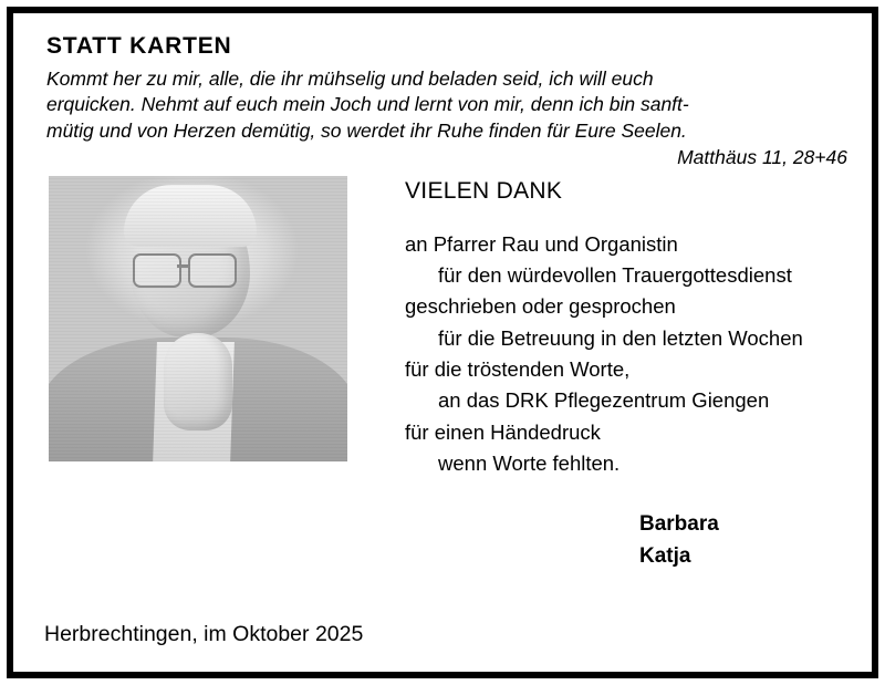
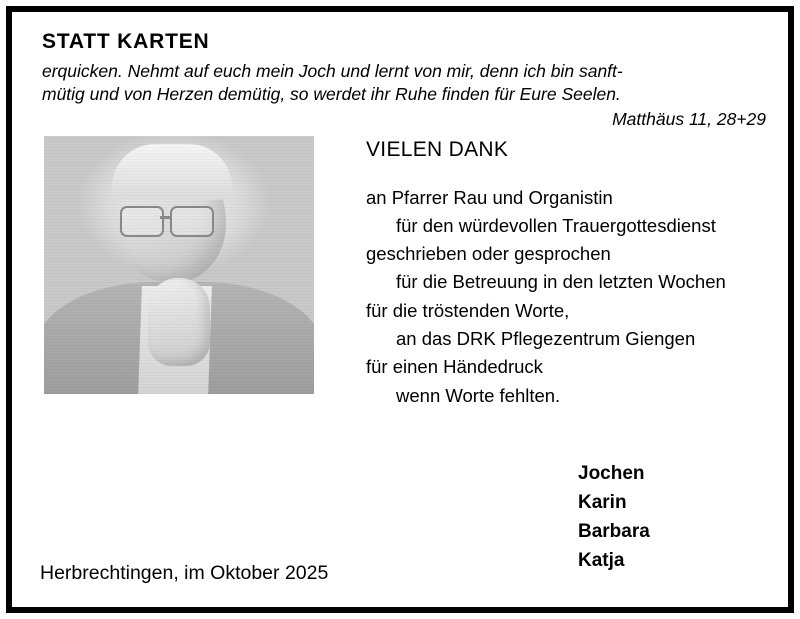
  STATT KARTEN
- Kommt her zu mir, alle, die ihr mühselig und beladen seid, ich will euch
  erquicken. Nehmt auf euch mein Joch und lernt von mir, denn ich bin sanft-
  mütig und von Herzen demütig, so werdet ihr Ruhe finden für Eure Seelen.
- Matthäus 11, 28+46
+ Matthäus 11, 28+29
  VIELEN DANK
  an Pfarrer Rau und Organistin
  für den würdevollen Trauergottesdienst
  geschrieben oder gesprochen
  für die Betreuung in den letzten Wochen
  für die tröstenden Worte,
  an das DRK Pflegezentrum Giengen
  für einen Händedruck
  wenn Worte fehlten.
+ Jochen
+ Karin
  Barbara
  Katja
  Herbrechtingen, im Oktober 2025
